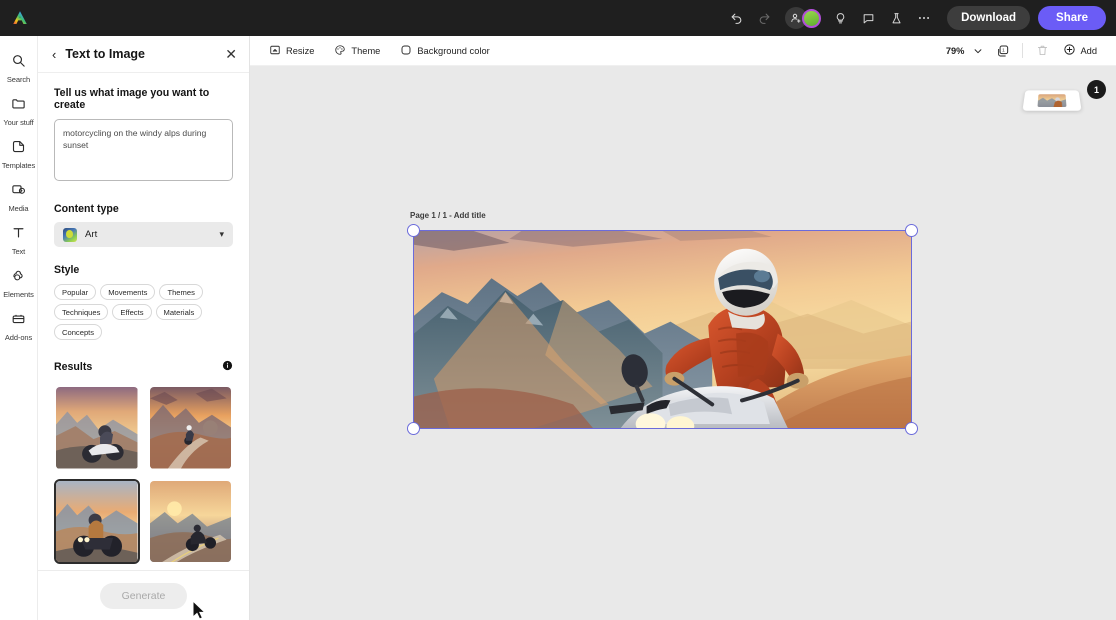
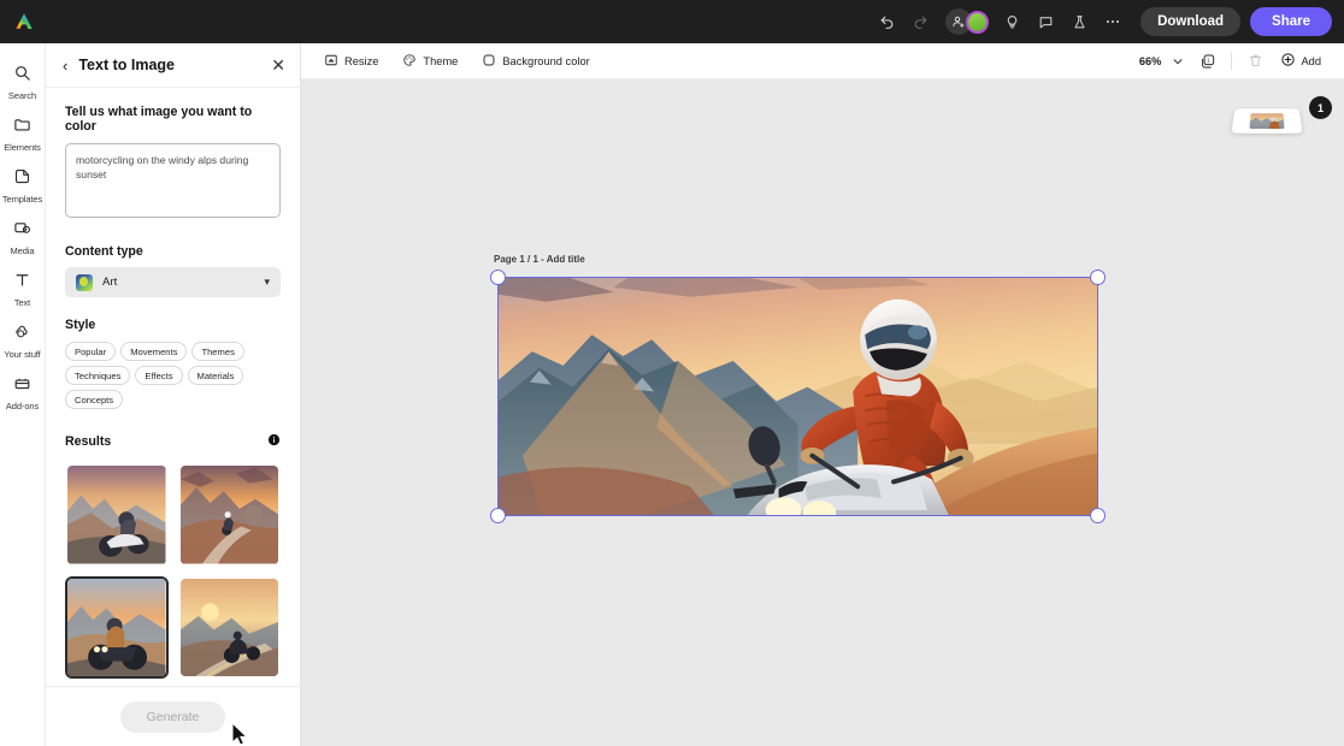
  Download
  Share
  Search
- Your stuff
+ Elements
  Templates
  Media
  Text
- Elements
+ Your stuff
  Add-ons
  ‹
  Text to Image
  ✕
- Tell us what image you want to create
+ Tell us what image you want to color
  Content type
  Art
  ▾
  Style
  Popular
  Movements
  Themes
  Techniques
  Effects
  Materials
  Concepts
  Results
  Generate
  Resize
  Theme
  Background color
- 79%
+ 66%
  Add
  1
  Page 1 / 1 - Add title
